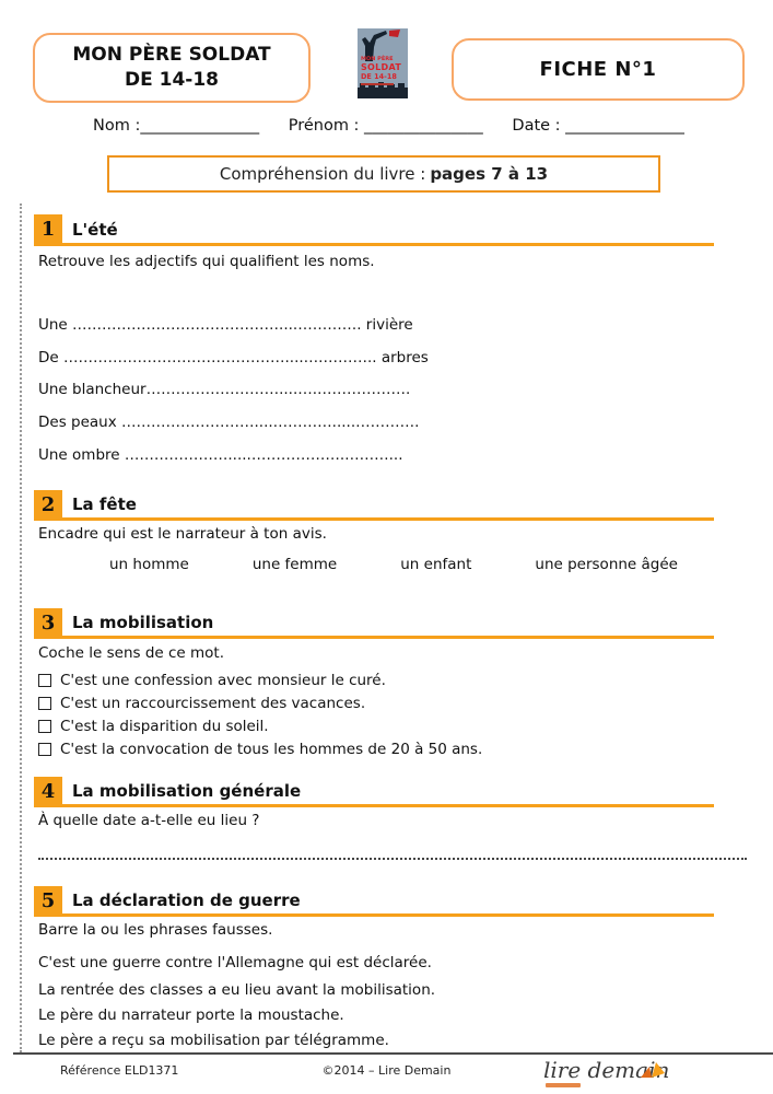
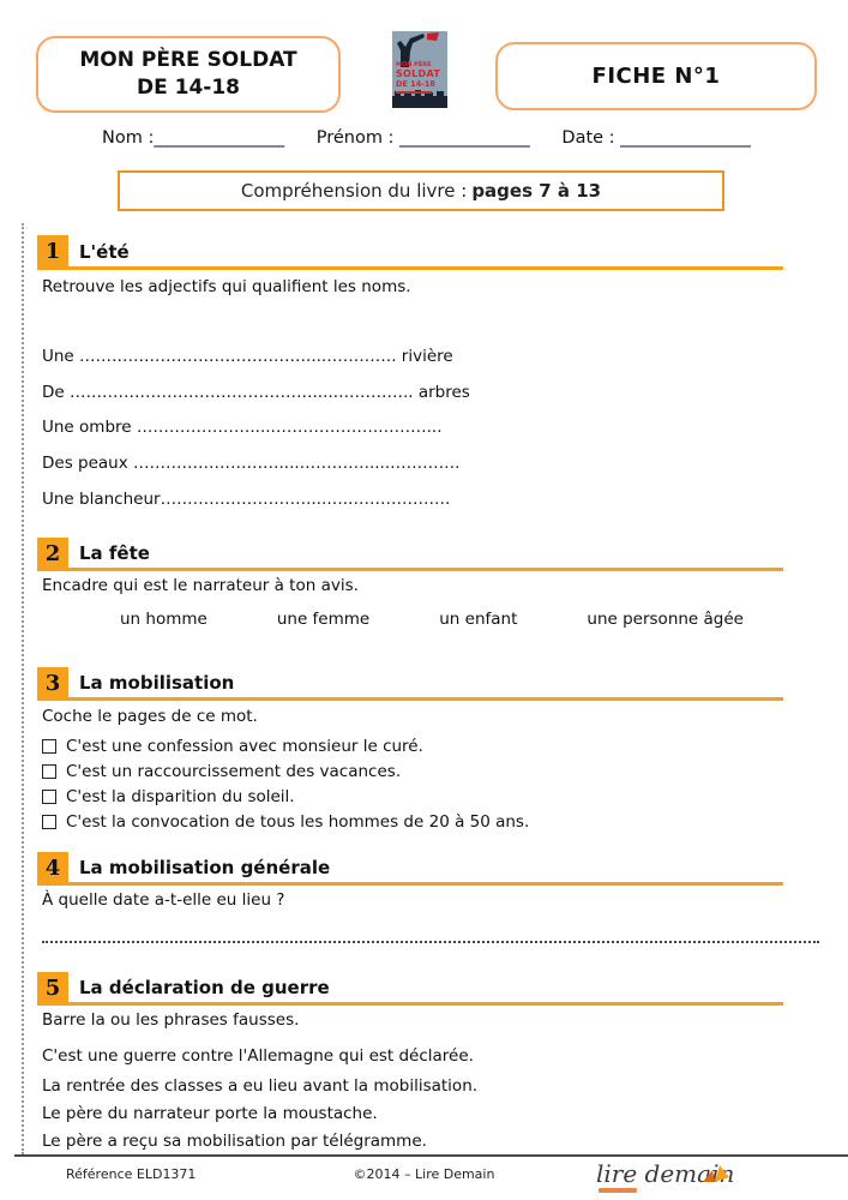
  MON PÈRE SOLDAT
  DE 14-18
  SOLDAT
  DE 14-18
  FICHE N°1
  Nom :_______________ Prénom : _______________ Date : _______________
  Compréhension du livre :
  pages 7 à 13
  1
  L'été
  Retrouve les adjectifs qui qualifient les noms.
  Une ……………………………………....…………. rivière
  De ………………………………………....….……….. arbres
- Une blancheur………………………....….……………….
+ Une ombre ………………….....……………….………...
  Des peaux ………………………....………….....………….
- Une ombre ………………….....……………….………...
+ Une blancheur………………………....….……………….
  2
  La fête
  Encadre qui est le narrateur à ton avis.
  un homme
  une femme
  un enfant
  une personne âgée
  3
  La mobilisation
- Coche le sens de ce mot.
+ Coche le pages de ce mot.
  C'est une confession avec monsieur le curé.
  C'est un raccourcissement des vacances.
  C'est la disparition du soleil.
  C'est la convocation de tous les hommes de 20 à 50 ans.
  4
  La mobilisation générale
  À quelle date a-t-elle eu lieu ?
  5
  La déclaration de guerre
  Barre la ou les phrases fausses.
  C'est une guerre contre l'Allemagne qui est déclarée.
  La rentrée des classes a eu lieu avant la mobilisation.
  Le père du narrateur porte la moustache.
  Le père a reçu sa mobilisation par télégramme.
  Référence ELD1371
  ©2014 – Lire Demain
  lire demain
